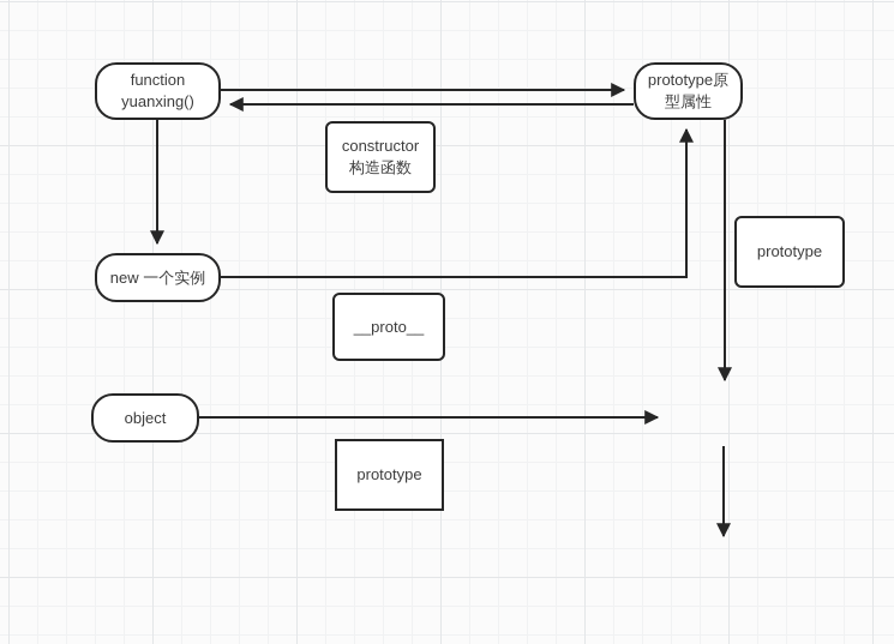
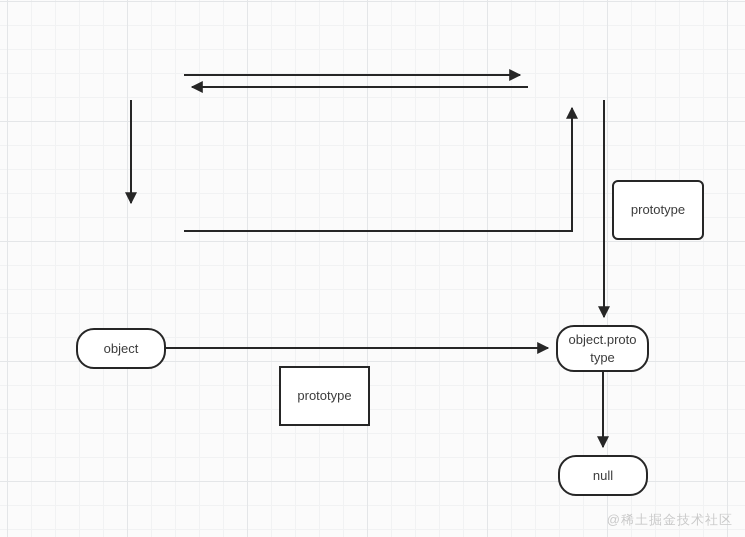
- function
- yuanxing()
- prototype原
- 型属性
- constructor
- 构造函数
- new 一个实例
- __proto__
  prototype
  object
+ object.proto
+ type
  prototype
+ null
+ @稀土掘金技术社区
